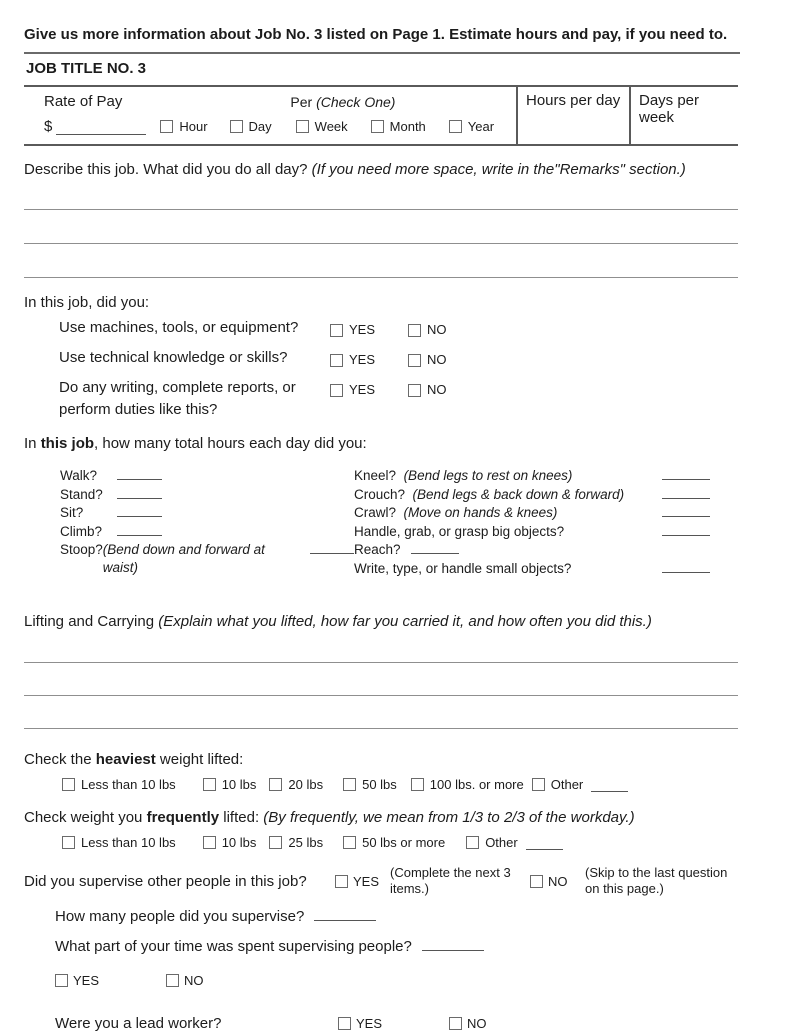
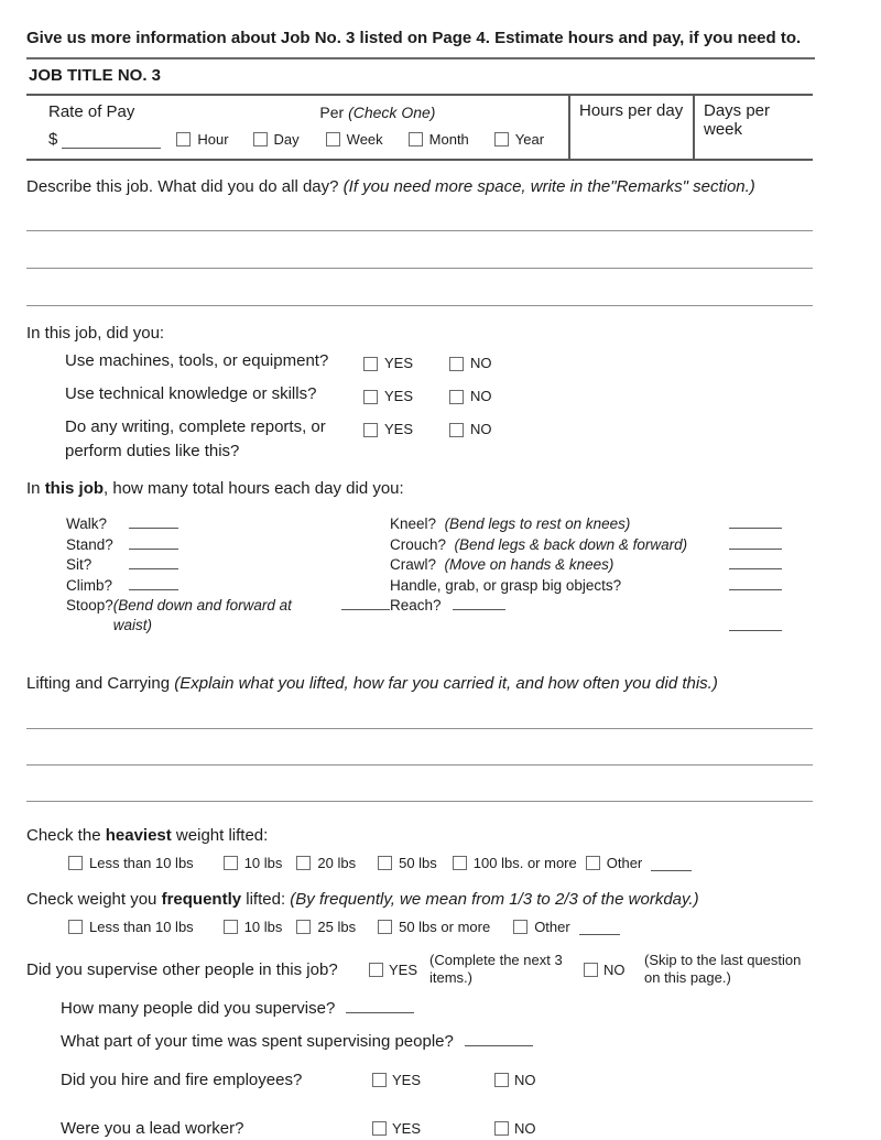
- Give us more information about Job No. 3 listed on Page 1. Estimate hours and pay, if you need to.
+ Give us more information about Job No. 3 listed on Page 4. Estimate hours and pay, if you need to.
  JOB TITLE NO. 3
  Rate of Pay
  Per (Check One)
  $
  Hour
  Day
  Week
  Month
  Year
  Hours per day
  Days per week
  Describe this job. What did you do all day? (If you need more space, write in the"Remarks" section.)
  In this job, did you:
  Use machines, tools, or equipment?
  YES
  NO
  Use technical knowledge or skills?
  YES
  NO
  Do any writing, complete reports, or perform duties like this?
  YES
  NO
  In this job, how many total hours each day did you:
  Walk?
  Stand?
  Sit?
  Climb?
  Stoop?
  (Bend down and forward at waist)
  Kneel?
  (Bend legs to rest on knees)
  Crouch?
  (Bend legs & back down & forward)
  Crawl?
  (Move on hands & knees)
  Handle, grab, or grasp big objects?
  Reach?
- Write, type, or handle small objects?
  Lifting and Carrying (Explain what you lifted, how far you carried it, and how often you did this.)
  Check the heaviest weight lifted:
  Less than 10 lbs
  10 lbs
  20 lbs
  50 lbs
  100 lbs. or more
  Other
  Check weight you frequently lifted: (By frequently, we mean from 1/3 to 2/3 of the workday.)
  Less than 10 lbs
  10 lbs
  25 lbs
  50 lbs or more
  Other
  Did you supervise other people in this job?
  YES
  (Complete the next 3 items.)
  NO
  (Skip to the last question on this page.)
  How many people did you supervise?
  What part of your time was spent supervising people?
+ Did you hire and fire employees?
  YES
  NO
  Were you a lead worker?
  YES
  NO
